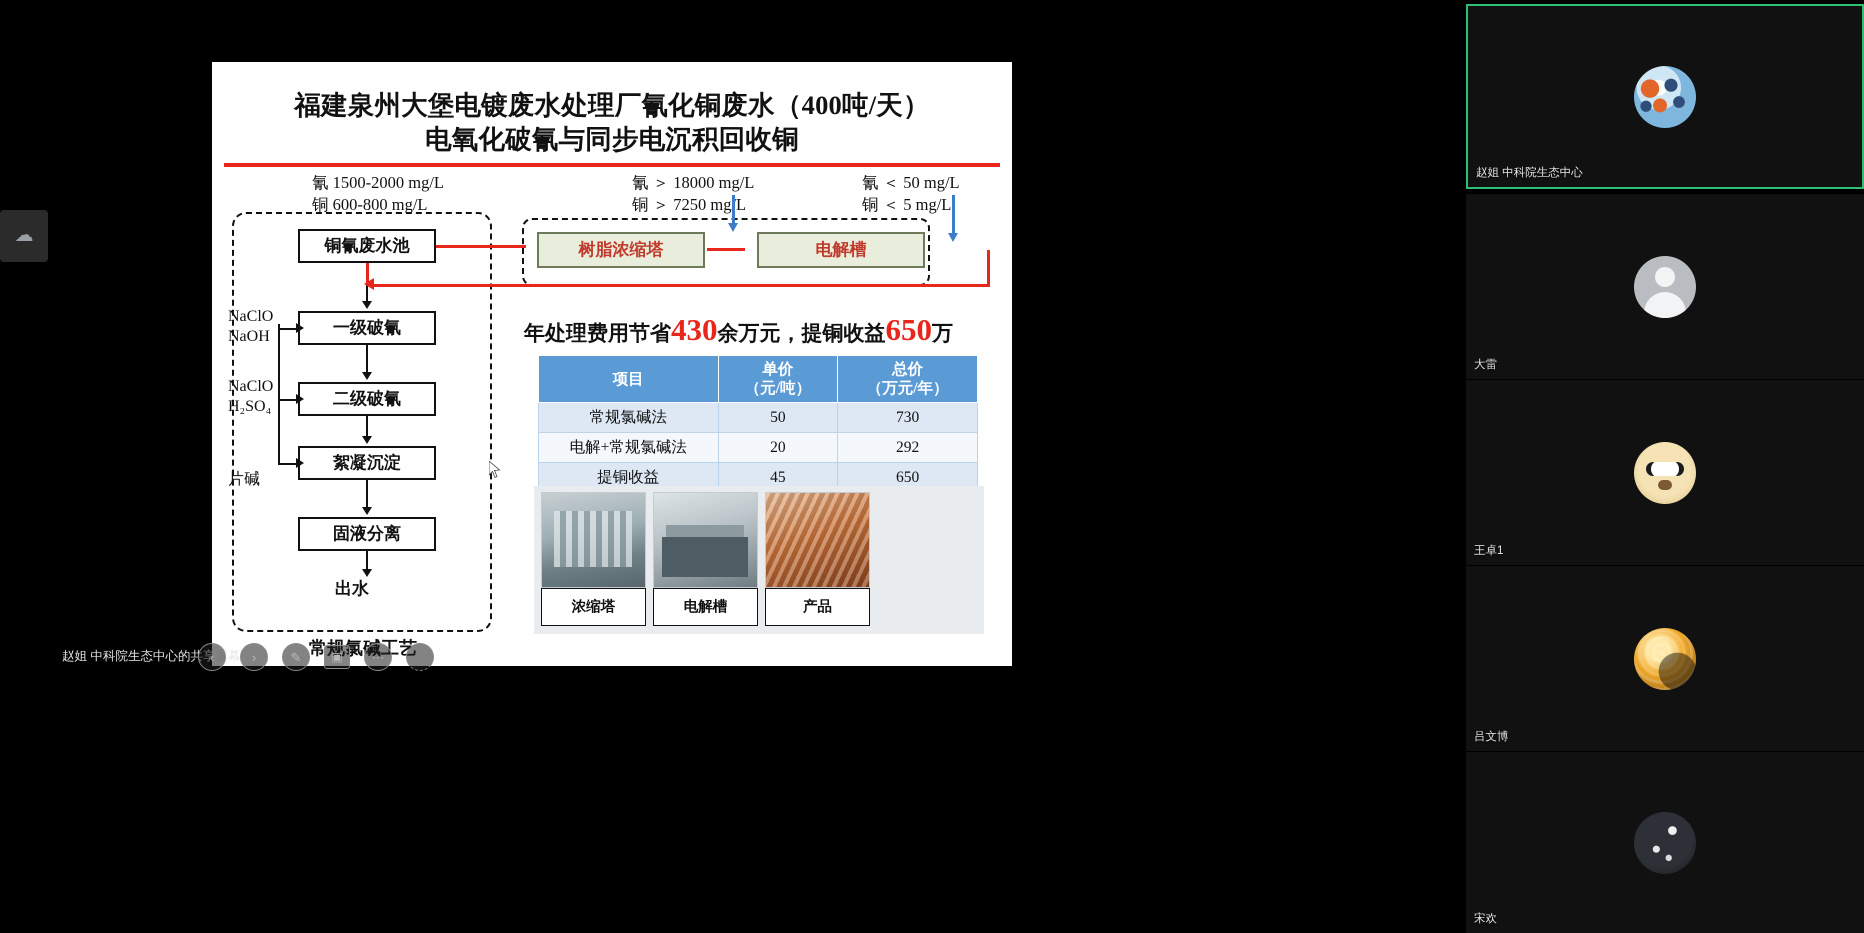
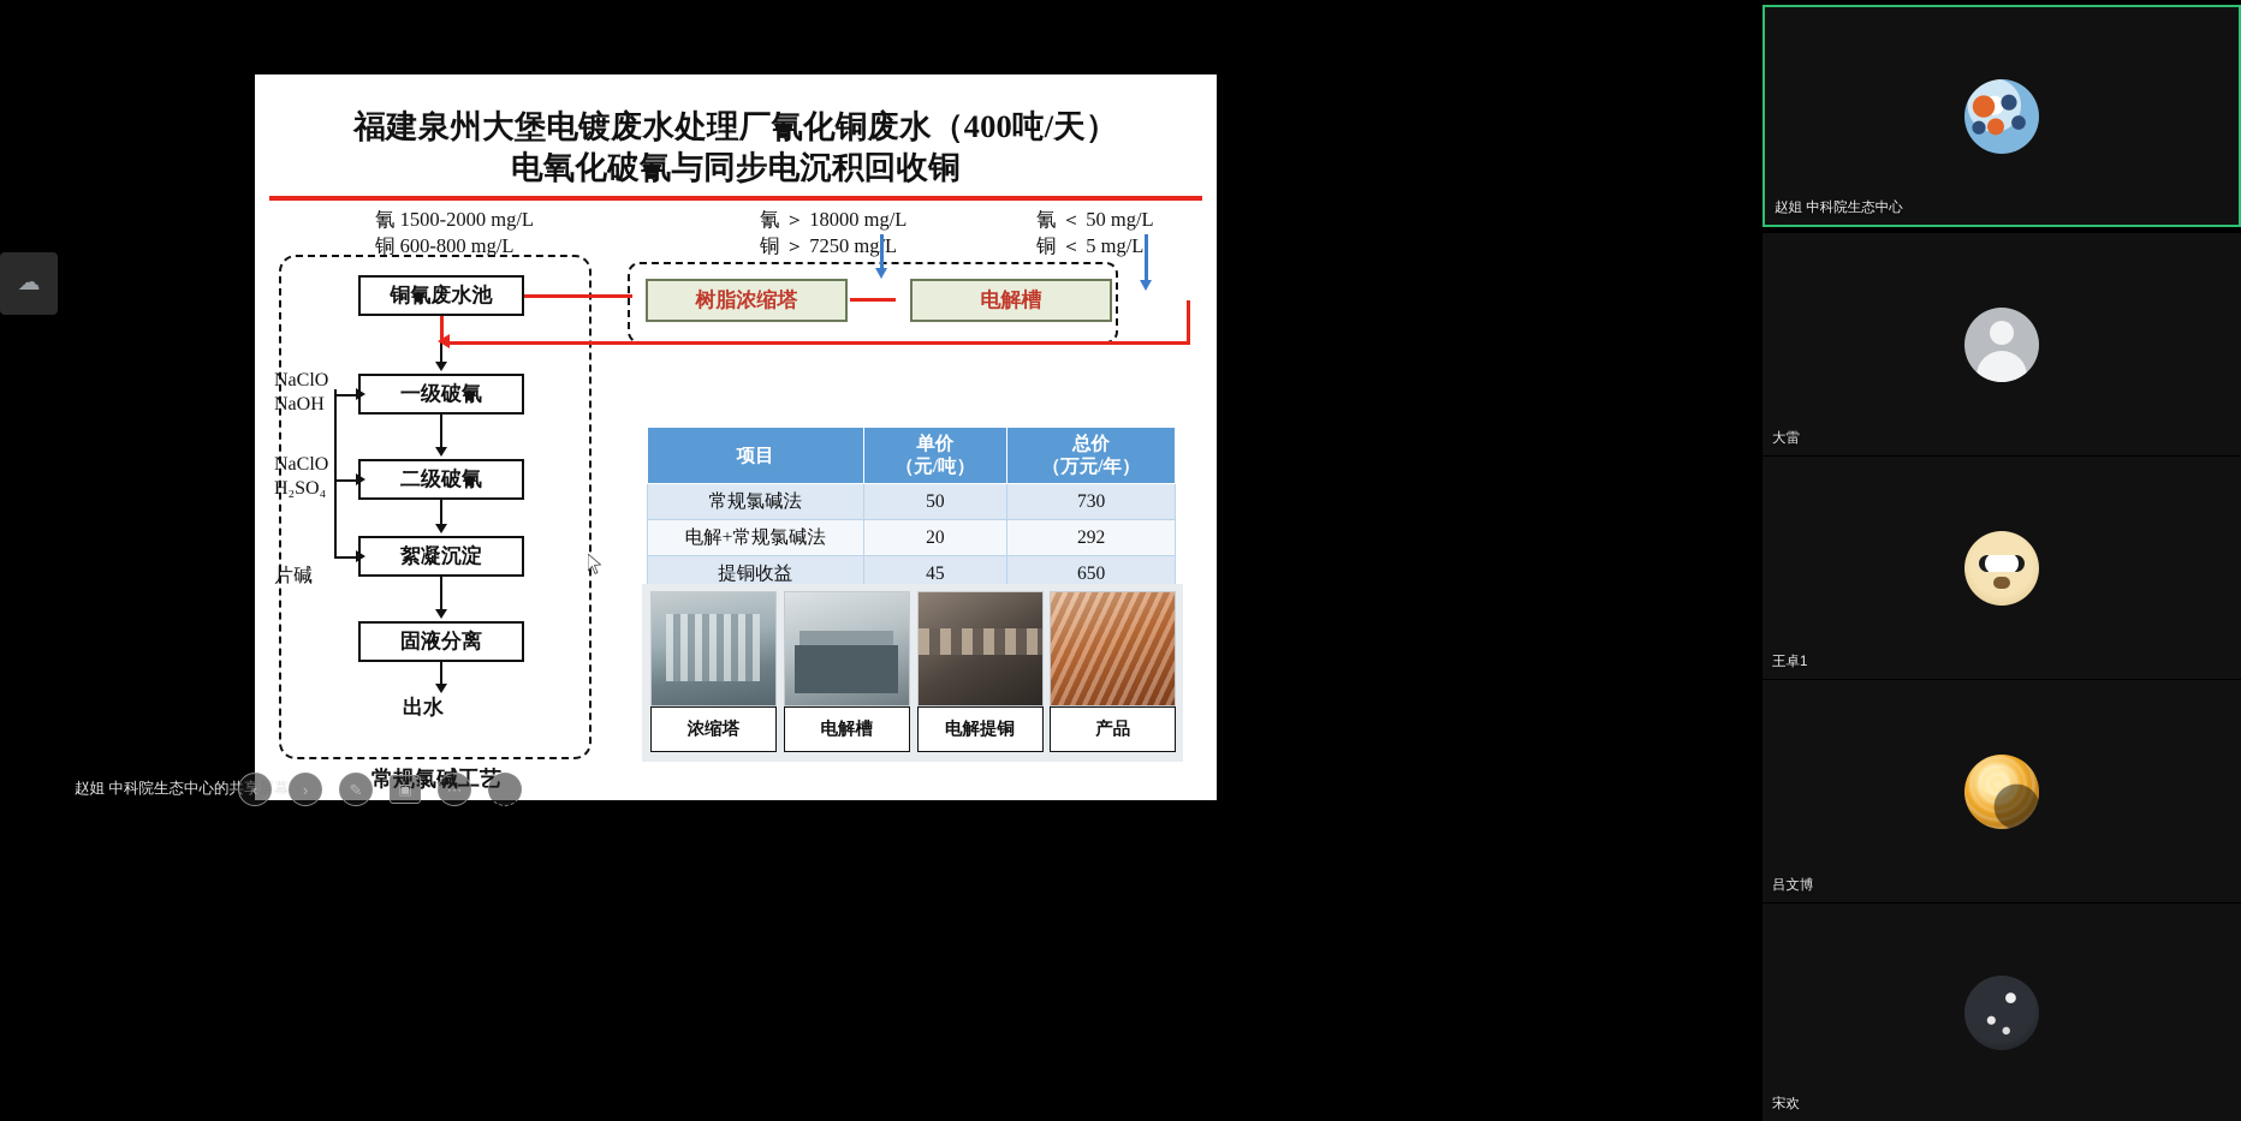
  ☁
  福建泉州大堡电镀废水处理厂氰化铜废水（400吨/天）
  电氧化破氰与同步电沉积回收铜
  氰 1500-2000 mg/L
  铜 600-800 mg/L
  氰 ＞ 18000 mg/L
  铜 ＞ 7250 mgL
  氰 ＜ 50 mg/L
  铜 ＜ 5 mg/L
  铜氰废水池
  一级破氰
  二级破氰
  絮凝沉淀
  固液分离
  出水
  常规氯碱工艺
  树脂浓缩塔
  电解槽
  NaClO
  NaOH
  NaClO
  H₂SO₄
  片碱
- 年处理费用节省430余万元，提铜收益650万
  项目	单价 （元/吨）	总价 （万元/年）
  常规氯碱法	50	730
  电解+常规氯碱法	20	292
  提铜收益	45	650
  浓缩塔
  电解槽
+ 电解提铜
  产品
  赵姐 中科院生态中心的共享屏幕
  ‹
  ›
  ✎
  ▣
  ⋯
  赵姐 中科院生态中心
  大雷
  王卓1
  吕文博
  宋欢
